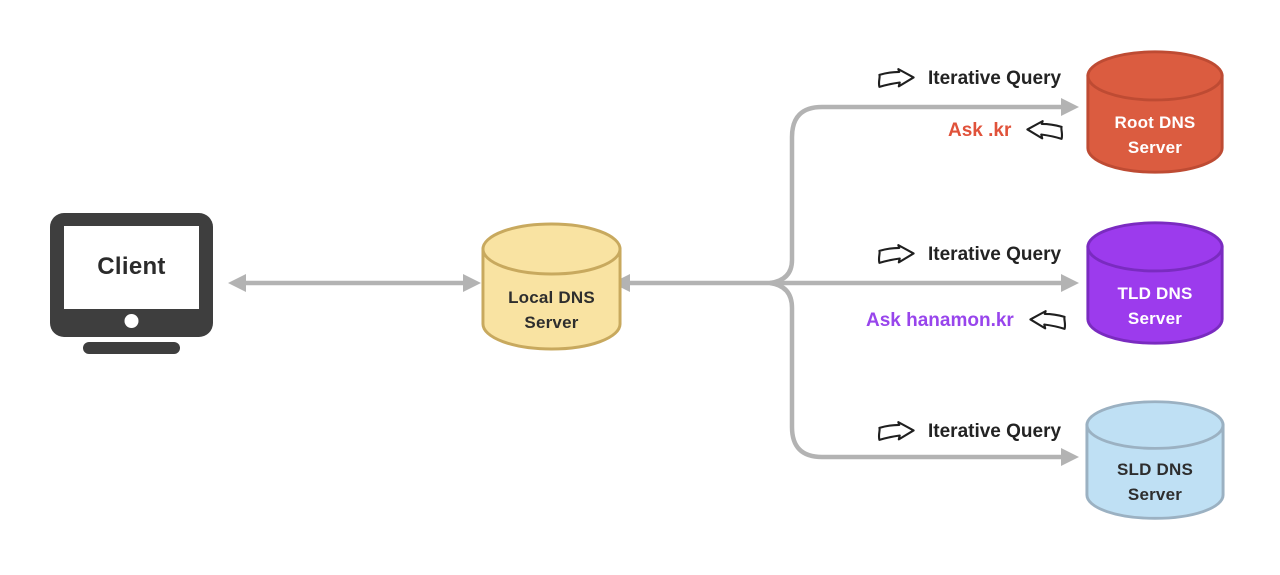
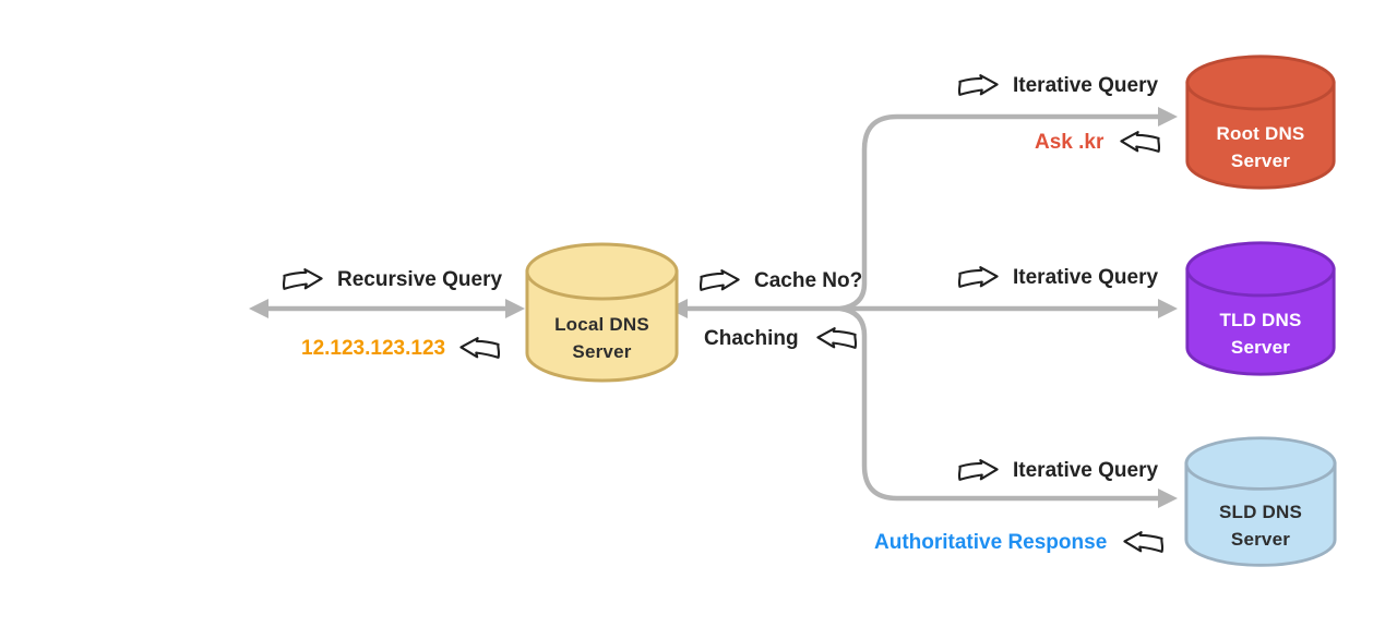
- Client
  Local DNS
  Server
  Root DNS
  Server
  TLD DNS
  Server
  SLD DNS
  Server
+ Recursive Query
+ 12.123.123.123
+ Cache No?
+ Chaching
  Iterative Query
  Ask .kr
  Iterative Query
- Ask hanamon.kr
  Iterative Query
+ Authoritative Response
